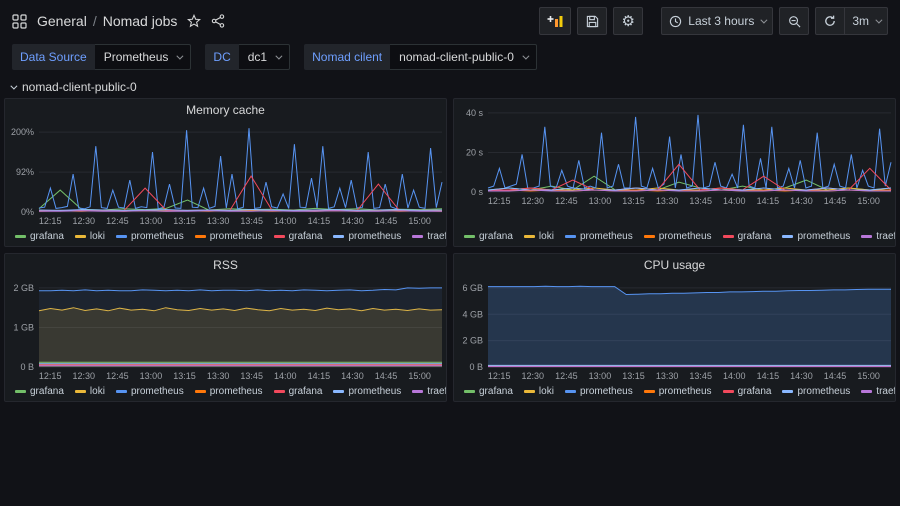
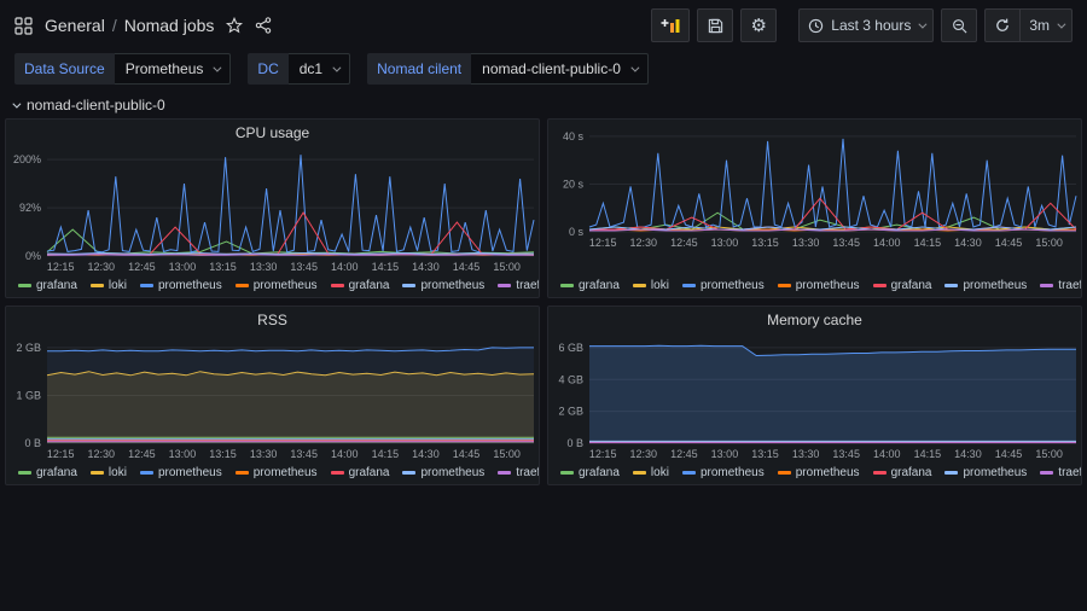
  General
  /
  Nomad jobs
  ⚙
  Last 3 hours
  3m
  Data Source
  Prometheus
  DC
  dc1
  Nomad cilent
  nomad-client-public-0
  nomad-client-public-0
- Memory cache
+ CPU usage
  0%
  92%
  200%
  12:15
  12:30
  12:45
  13:00
  13:15
  13:30
  13:45
  14:00
  14:15
  14:30
  14:45
  15:00
  grafana
  loki
  prometheus
  prometheus
  grafana
  prometheus
  traef
  0 s
  20 s
  40 s
  12:15
  12:30
  12:45
  13:00
  13:15
  13:30
  13:45
  14:00
  14:15
  14:30
  14:45
  15:00
  grafana
  loki
  prometheus
  prometheus
  grafana
  prometheus
  traef
  RSS
  0 B
  1 GB
  2 GB
  12:15
  12:30
  12:45
  13:00
  13:15
  13:30
  13:45
  14:00
  14:15
  14:30
  14:45
  15:00
  grafana
  loki
  prometheus
  prometheus
  grafana
  prometheus
  traef
- CPU usage
+ Memory cache
  0 B
  2 GB
  4 GB
  6 GB
  12:15
  12:30
  12:45
  13:00
  13:15
  13:30
  13:45
  14:00
  14:15
  14:30
  14:45
  15:00
  grafana
  loki
  prometheus
  prometheus
  grafana
  prometheus
  traef
